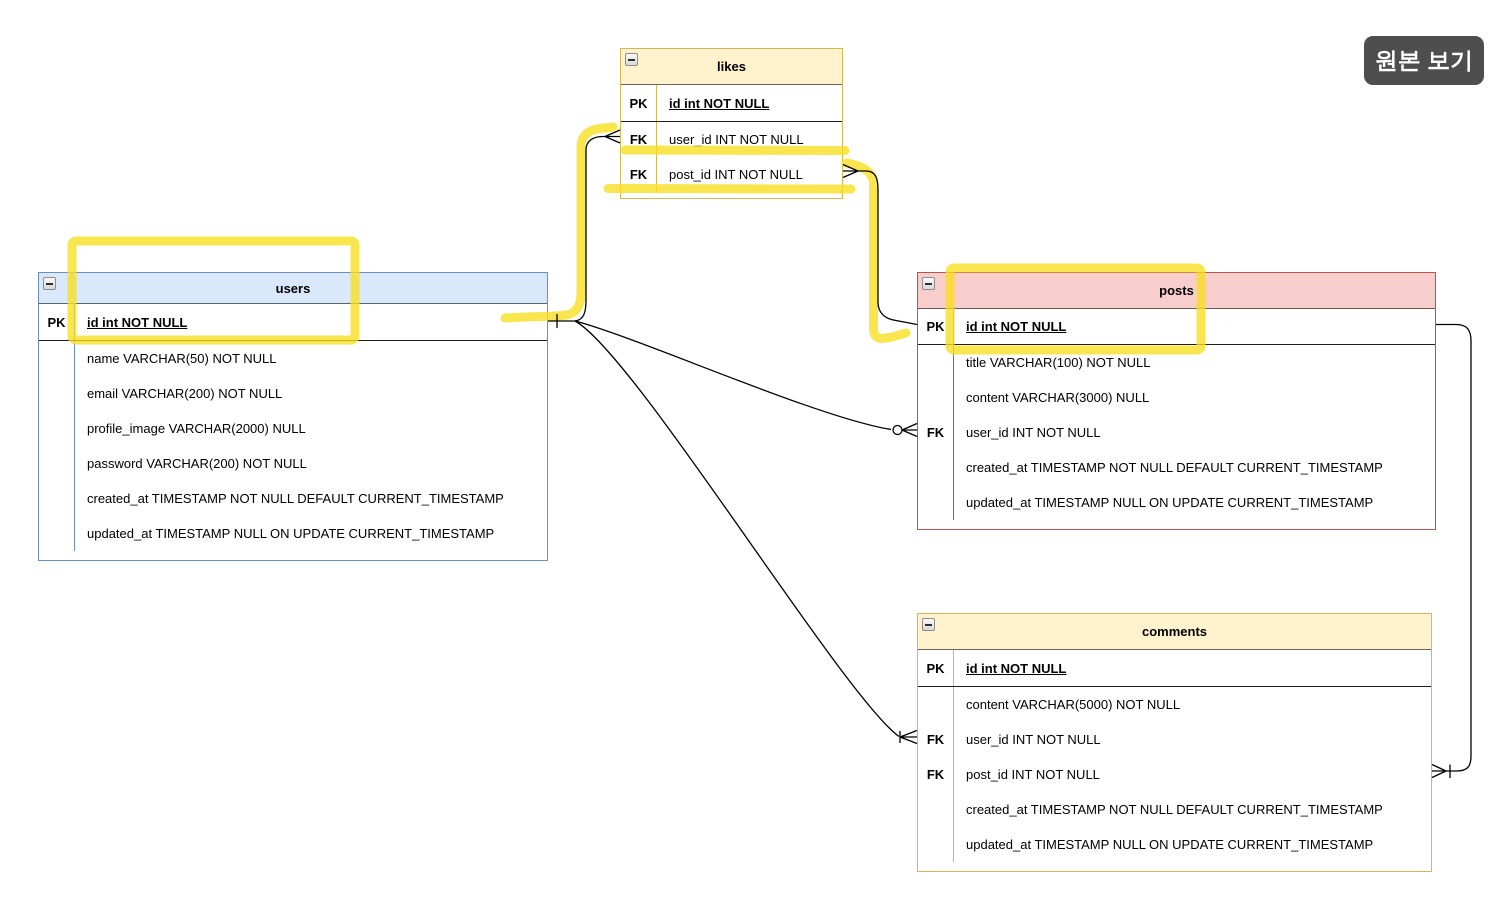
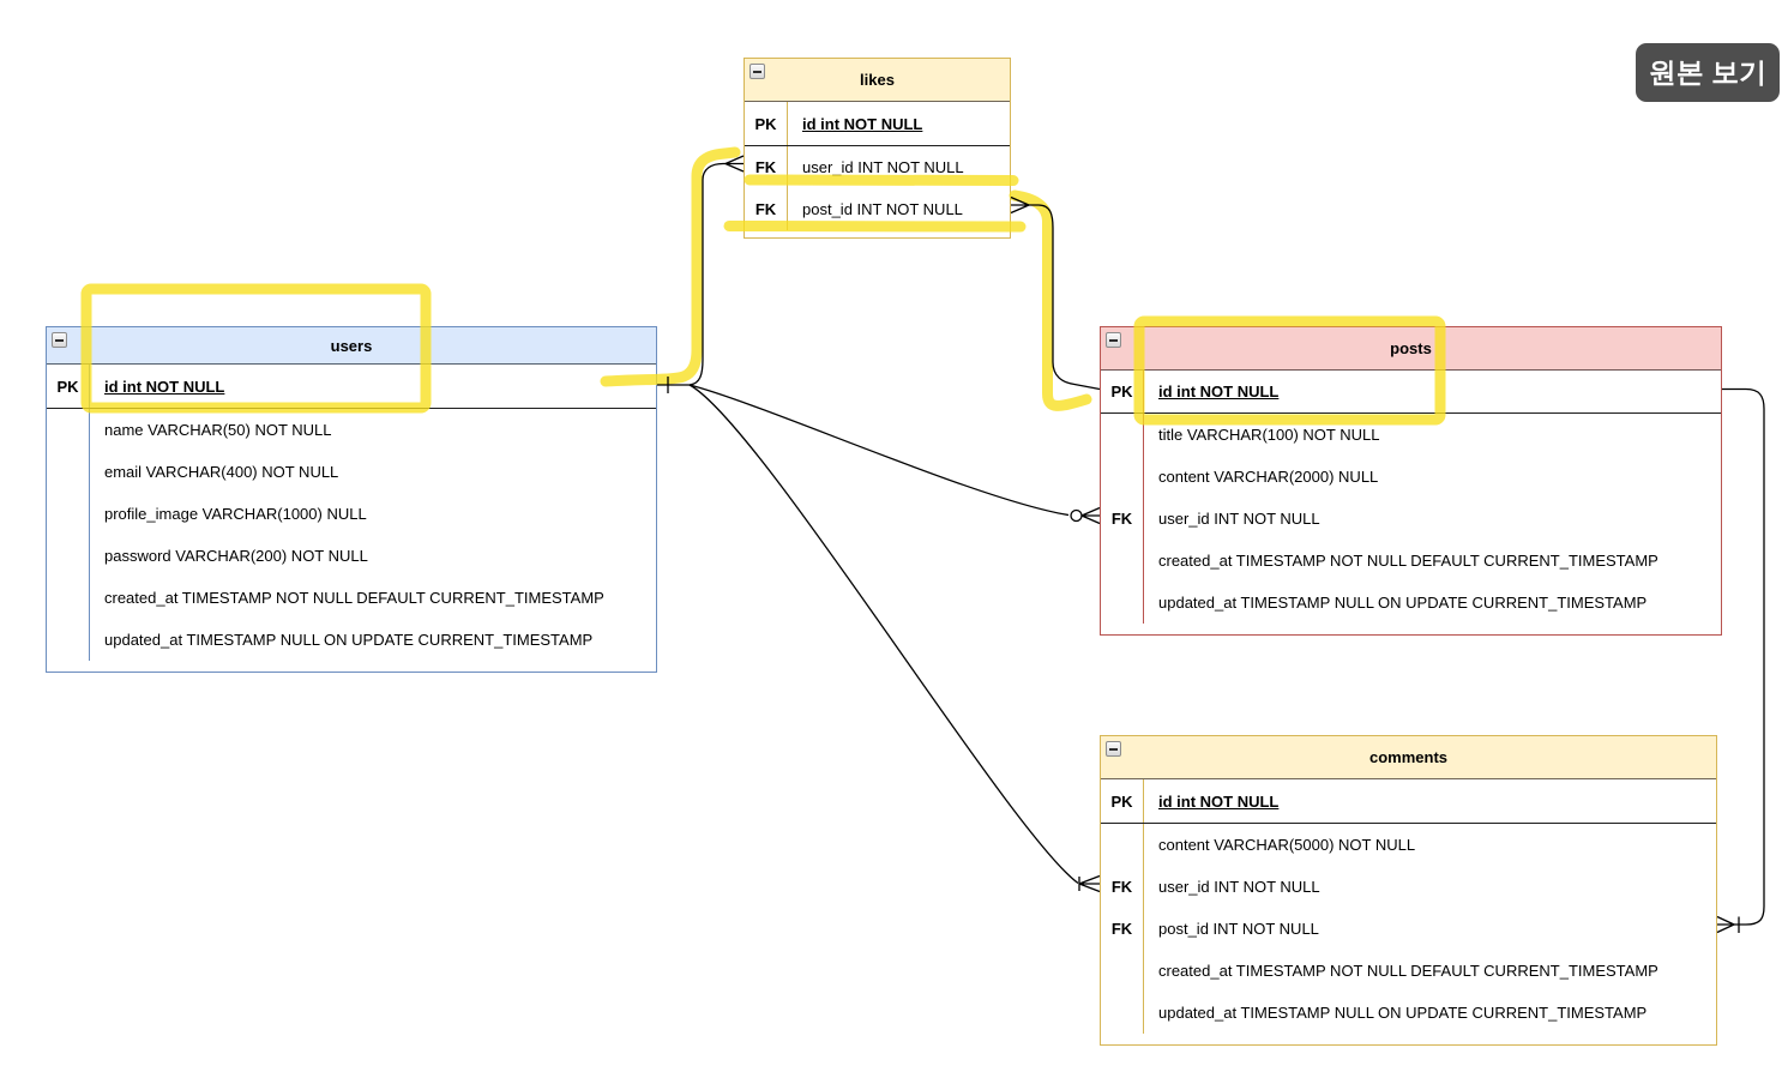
  likes
  PK
  id int NOT NULL
  FK
  user_id INT NOT NULL
  FK
  post_id INT NOT NULL
  users
  PK
  id int NOT NULL
  name VARCHAR(50) NOT NULL
- email VARCHAR(200) NOT NULL
+ email VARCHAR(400) NOT NULL
- profile_image VARCHAR(2000) NULL
+ profile_image VARCHAR(1000) NULL
  password VARCHAR(200) NOT NULL
  created_at TIMESTAMP NOT NULL DEFAULT CURRENT_TIMESTAMP
  updated_at TIMESTAMP NULL ON UPDATE CURRENT_TIMESTAMP
  posts
  PK
  id int NOT NULL
  title VARCHAR(100) NOT NULL
- content VARCHAR(3000) NULL
+ content VARCHAR(2000) NULL
  FK
  user_id INT NOT NULL
  created_at TIMESTAMP NOT NULL DEFAULT CURRENT_TIMESTAMP
  updated_at TIMESTAMP NULL ON UPDATE CURRENT_TIMESTAMP
  comments
  PK
  id int NOT NULL
  content VARCHAR(5000) NOT NULL
  FK
  user_id INT NOT NULL
  FK
  post_id INT NOT NULL
  created_at TIMESTAMP NOT NULL DEFAULT CURRENT_TIMESTAMP
  updated_at TIMESTAMP NULL ON UPDATE CURRENT_TIMESTAMP
  원본 보기
